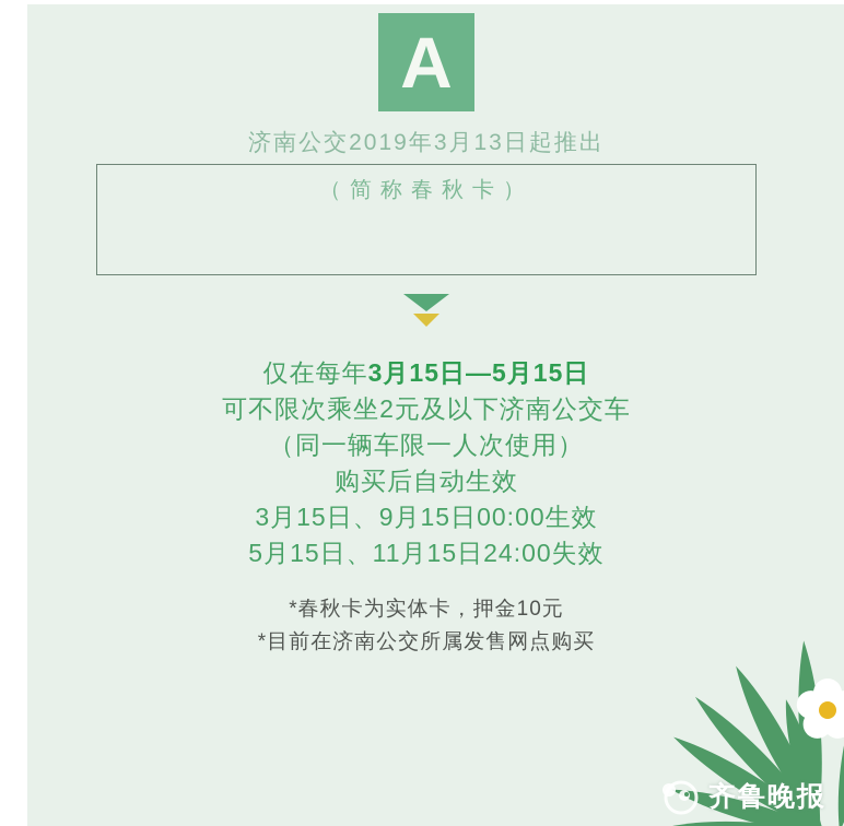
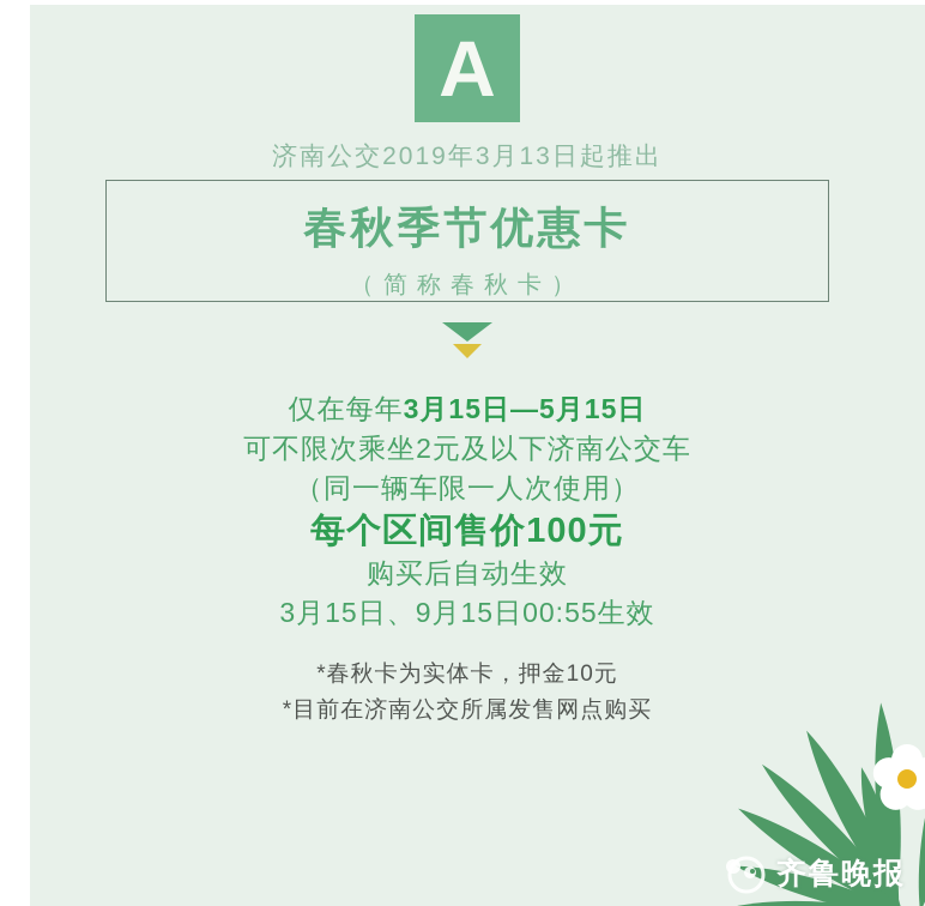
  A
  济南公交2019年3月13日起推出
+ 春秋季节优惠卡
  （简称春秋卡）
  仅在每年3月15日—5月15日
  可不限次乘坐2元及以下济南公交车
  （同一辆车限一人次使用）
+ 每个区间售价100元
  购买后自动生效
- 3月15日、9月15日00:00生效
+ 3月15日、9月15日00:55生效
- 5月15日、11月15日24:00失效
  *春秋卡为实体卡，押金10元
  *目前在济南公交所属发售网点购买
  齐鲁晚报
